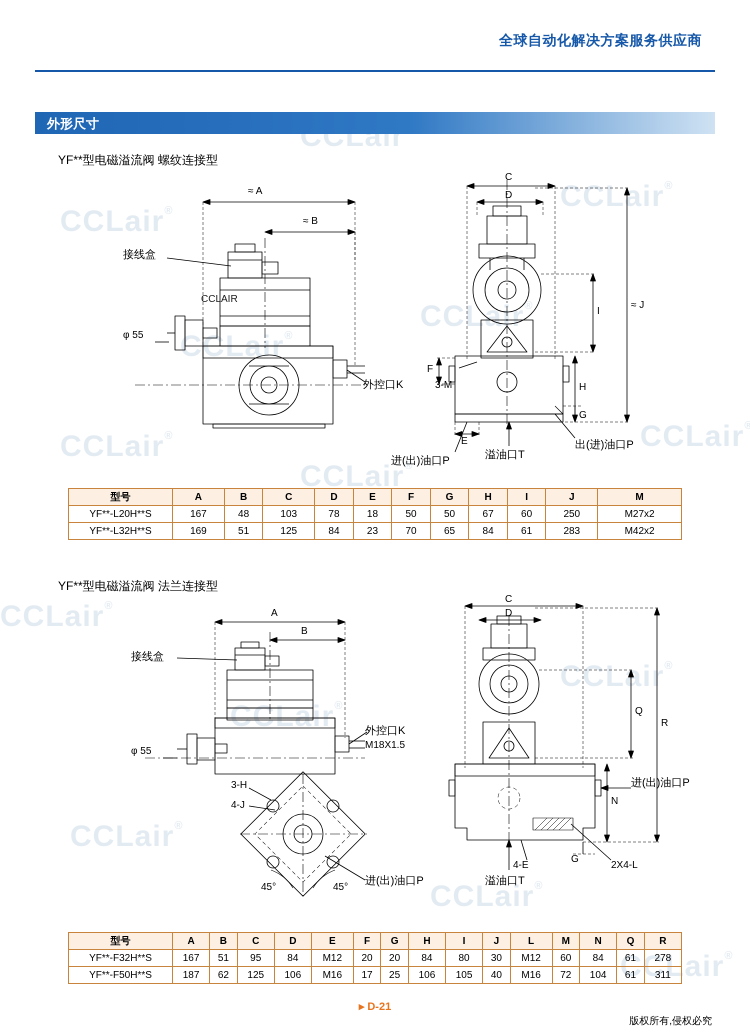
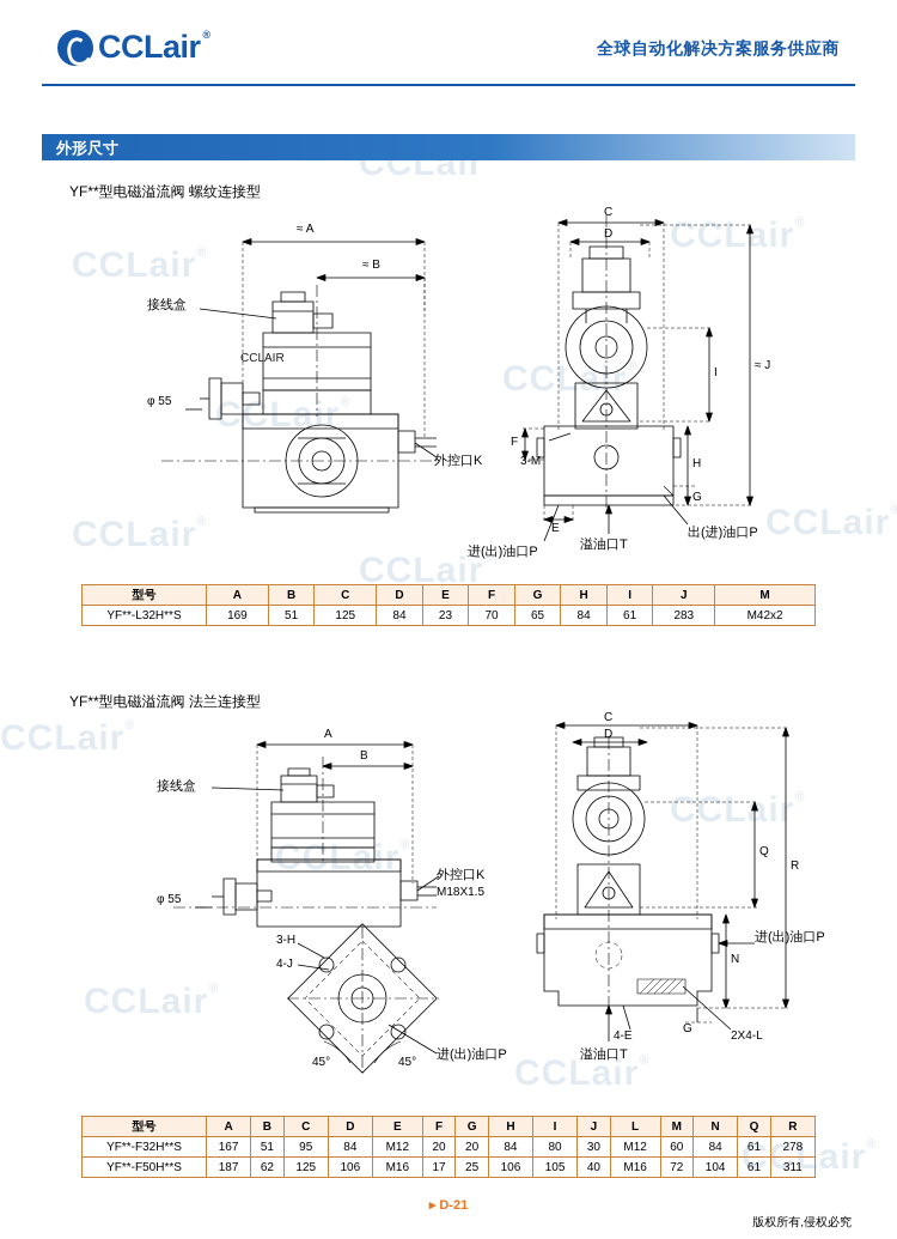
  CCLair®
  CCLair
  CCLair®
  CCLair®
  CCLair®
  CCLair®
  CCLair®
  CCLair®
  CCLair®
  CCLair®
  CCLir®
  CCLair®
  CCLair®
  CCLair®
+ CCLair ®
  全球自动化解决方案服务供应商
  外形尺寸
  YF**型电磁溢流阀 螺纹连接型
  ≈ A
  ≈ B
  接线盒
  CCLAIR
  φ 55
  外控口K
  C
  D
  ≈ J
  I
  H
  G
  F
  3-M
  E
  进(出)油口P
  溢油口T
  出(进)油口P
  型号	A	B	C	D	E	F	G	H	I	J	M
- YF**-L20H**S	167	48	103	78	18	50	50	67	60	250	M27x2
  YF**-L32H**S	169	51	125	84	23	70	65	84	61	283	M42x2
  YF**型电磁溢流阀 法兰连接型
  A
  B
  接线盒
  φ 55
  外控口K
  M18X1.5
  3-H
  4-J
  45°
  45°
  进(出)油口P
  C
  D
  R
  Q
  N
  G
  进(出)油口P
  4-E
  2X4-L
  溢油口T
  型号	A	B	C	D	E	F	G	H	I	J	L	M	N	Q	R
  YF**-F32H**S	167	51	95	84	M12	20	20	84	80	30	M12	60	84	61	278
  YF**-F50H**S	187	62	125	106	M16	17	25	106	105	40	M16	72	104	61	311
  ▸ D-21
  版权所有,侵权必究
